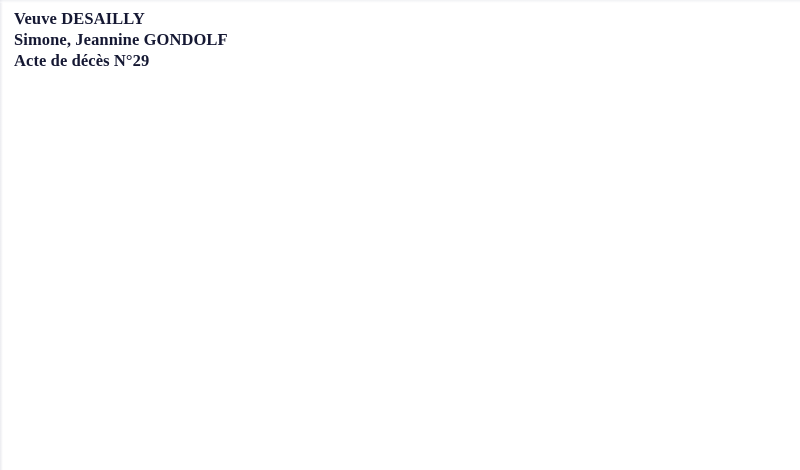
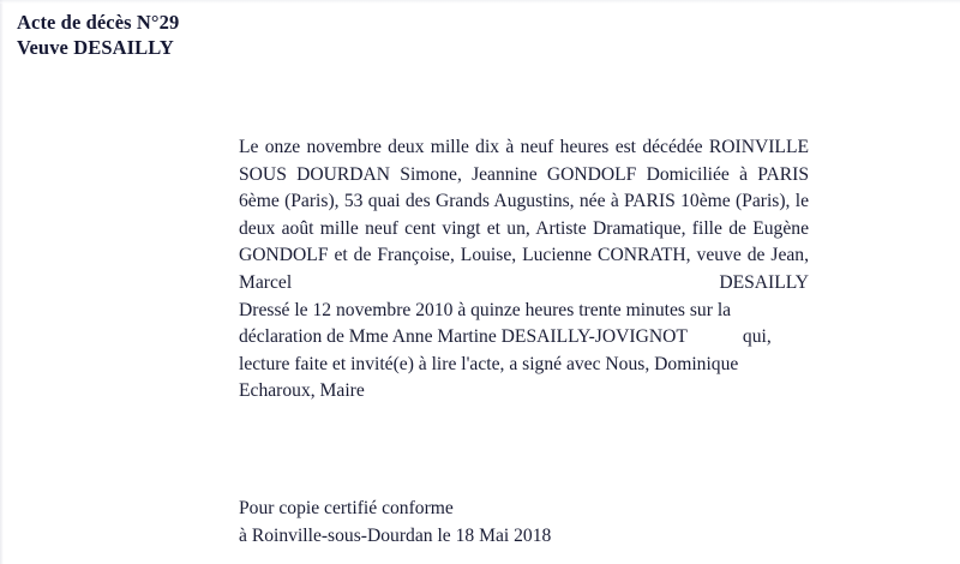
- Veuve DESAILLY
+ Acte de décès N°29
- Simone, Jeannine GONDOLF
- Acte de décès N°29
+ Veuve DESAILLY
+ Le onze novembre deux mille dix à neuf heures est décédée ROINVILLE SOUS DOURDAN Simone, Jeannine GONDOLF Domiciliée à PARIS 6ème (Paris), 53 quai des Grands Augustins, née à PARIS 10ème (Paris), le deux août mille neuf cent vingt et un, Artiste Dramatique, fille de Eugène GONDOLF et de Françoise, Louise, Lucienne CONRATH, veuve de Jean, Marcel DESAILLY
+ Dressé le 12 novembre 2010 à quinze heures trente minutes sur la déclaration de Mme Anne Martine DESAILLY-JOVIGNOT qui, lecture faite et invité(e) à lire l'acte, a signé avec Nous, Dominique Echaroux, Maire
+ Pour copie certifié conforme
+ à Roinville-sous-Dourdan le 18 Mai 2018
